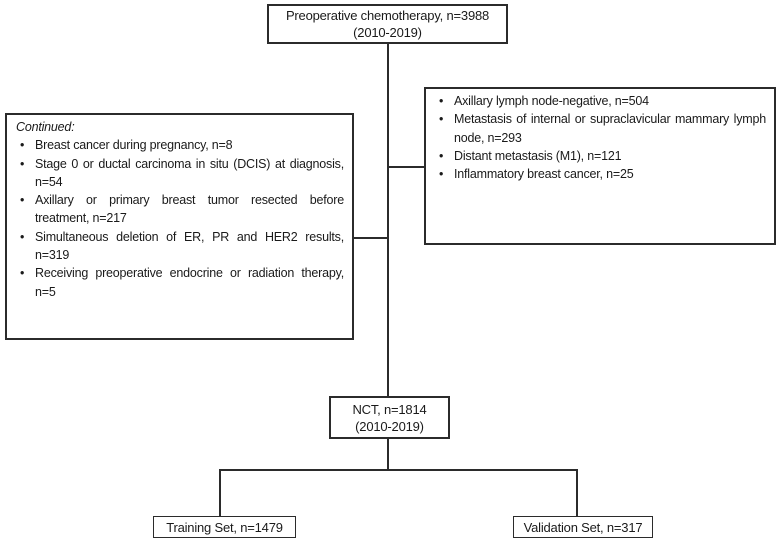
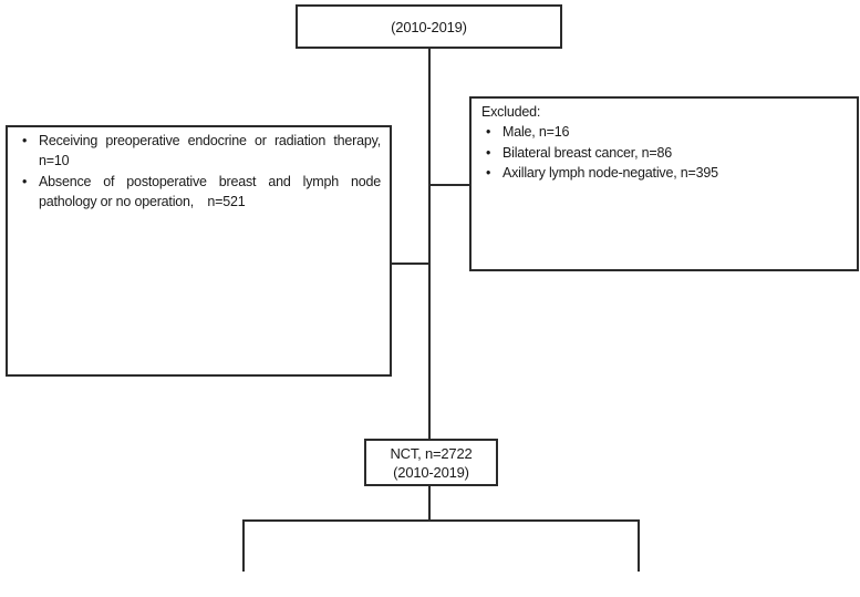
- Preoperative chemotherapy, n=3988
  (2010-2019)
+ Excluded:
+ Male, n=16
+ Bilateral breast cancer, n=86
- Axillary lymph node-negative, n=504
+ Axillary lymph node-negative, n=395
- Metastasis of internal or supraclavicular mammary lymph node, n=293
- Distant metastasis (M1), n=121
- Inflammatory breast cancer, n=25
- Continued:
- Breast cancer during pregnancy, n=8
- Stage 0 or ductal carcinoma in situ (DCIS) at diagnosis, n=54
- Axillary or primary breast tumor resected before treatment, n=217
- Simultaneous deletion of ER, PR and HER2 results, n=319
- Receiving preoperative endocrine or radiation therapy, n=5
+ Receiving preoperative endocrine or radiation therapy, n=10
+ Absence of postoperative breast and lymph node pathology or no operation, n=521
- NCT, n=1814
+ NCT, n=2722
  (2010-2019)
- Training Set, n=1479
- Validation Set, n=317
